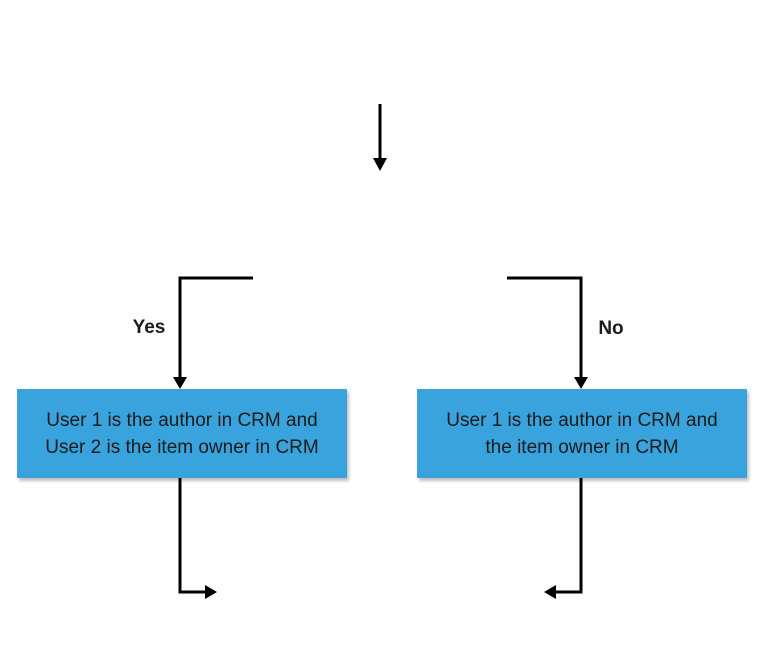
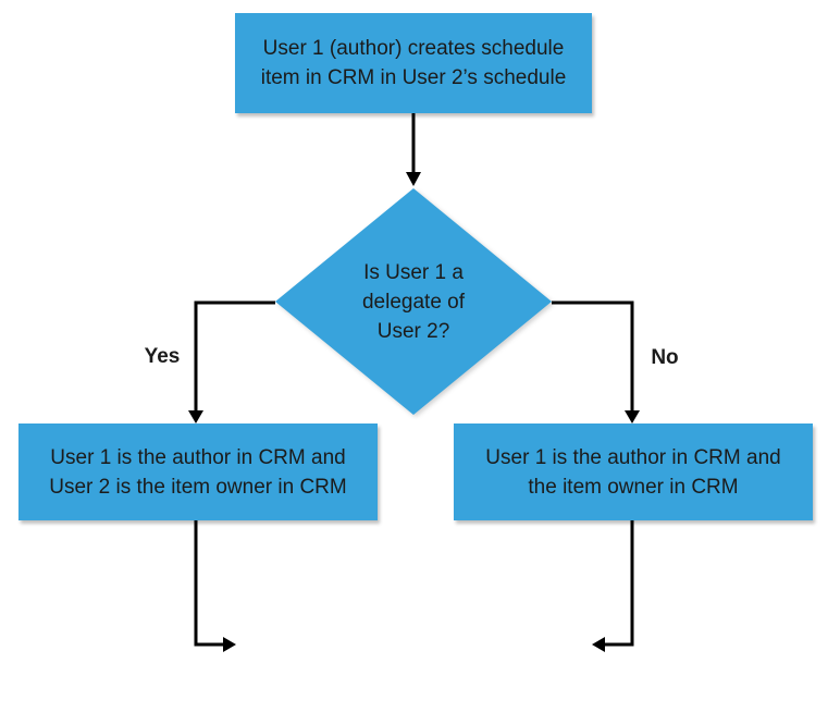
+ User 1 (author) creates schedule
+ item in CRM in User 2’s schedule
+ Is User 1 a
+ delegate of
+ User 2?
  Yes
  No
  User 1 is the author in CRM and
  User 2 is the item owner in CRM
  User 1 is the author in CRM and
  the item owner in CRM
